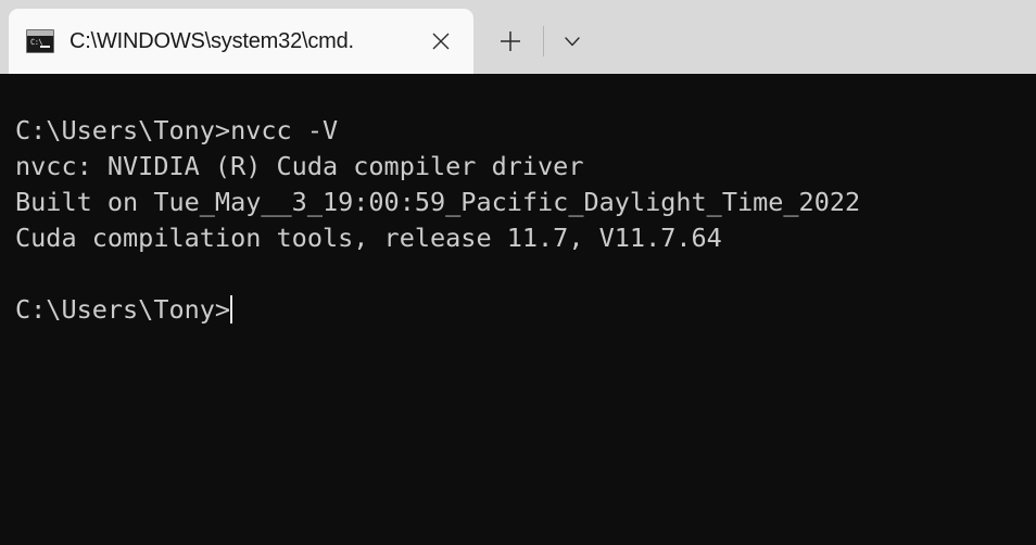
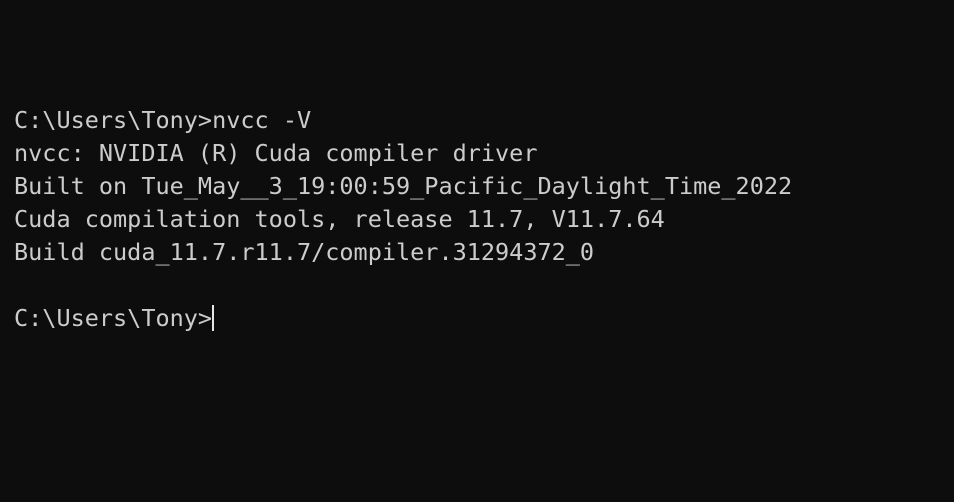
- C:\
- C:\WINDOWS\system32\cmd.
  C:\Users\Tony>nvcc -V
  nvcc: NVIDIA (R) Cuda compiler driver
  Built on Tue_May__3_19:00:59_Pacific_Daylight_Time_2022
  Cuda compilation tools, release 11.7, V11.7.64
+ Build cuda_11.7.r11.7/compiler.31294372_0
  C:\Users\Tony>
